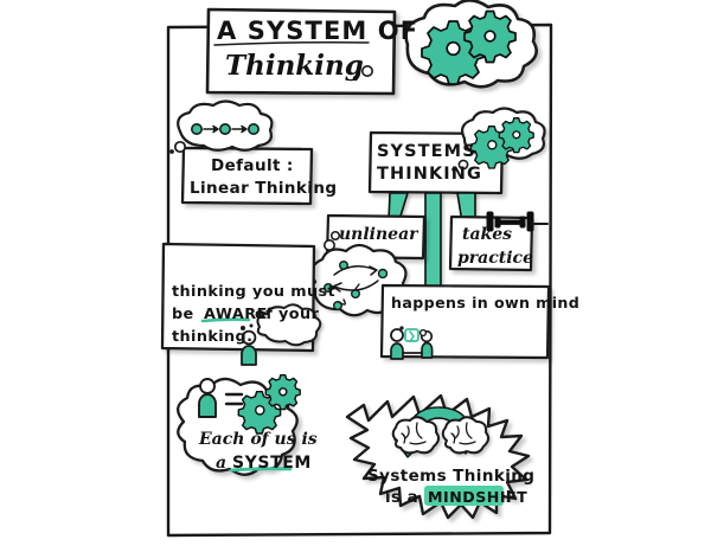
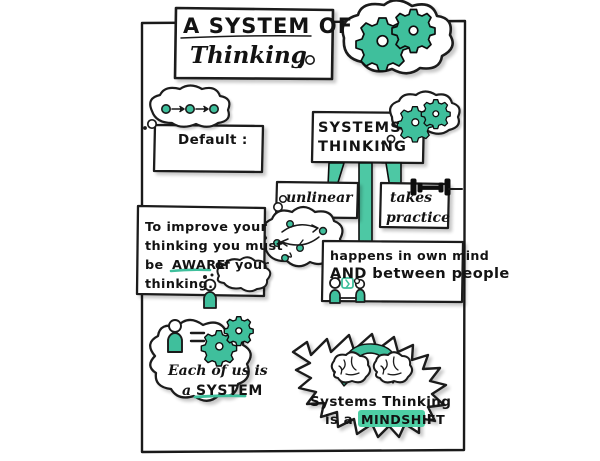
  A SYSTEM OF
  Thinking
  Default :
- Linear Thinking
  SYSTEMS
  THINKING
  unlinear
  takes
  practice
  happens in own mind
+ AND between people
+ To improve your
  thinking you must
  be
  AWARE
  of your
  thinking.
  Each of us is
  a
  SYSTEM
  Systems Thinking
  is a
  MINDSHIFT
  !
